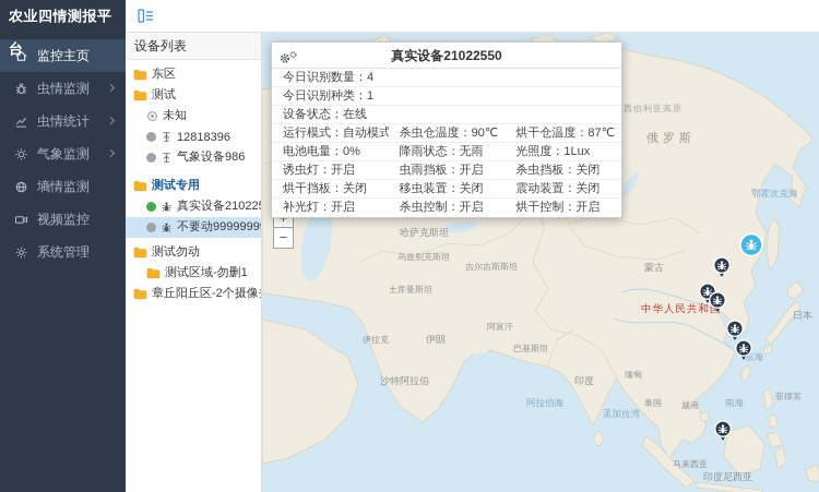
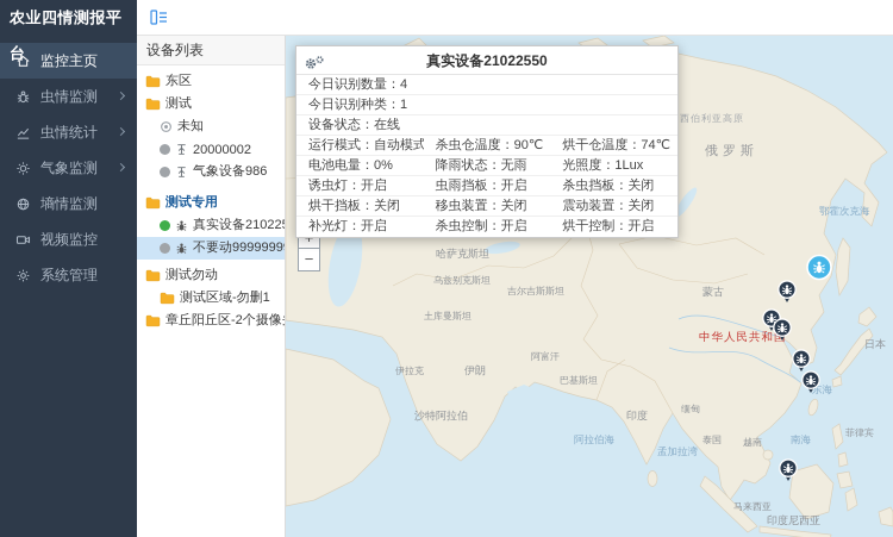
  农业四情测报平台
  监控主页
  虫情监测
  虫情统计
  气象监测
  墒情监测
  视频监控
  系统管理
  设备列表
  东区
  测试
  未知
- 12818396
+ 20000002
  气象设备986
  测试专用
  真实设备21022
  不要动9999999
  测试勿动
  测试区域-勿删1
  章丘阳丘区-2个摄像
  俄罗斯
  西伯利亚高原
  鄂霍次克海
  哈萨克斯坦
  蒙古
  中华人民共和国
  吉尔吉斯斯坦
  乌兹别克斯坦
  土库曼斯坦
  伊拉克
  伊朗
  阿富汗
  巴基斯坦
  沙特阿拉伯
  印度
  缅甸
  泰国
  越南
  日本
  菲律宾
  马来西亚
  印度尼西亚
  孟加拉湾
  阿拉伯海
  南海
  东海
  −
  真实设备21022550
  今日识别数量：4
  今日识别种类：1
  设备状态：在线
  运行模式：自动模式
  杀虫仓温度：90℃
- 烘干仓温度：87℃
+ 烘干仓温度：74℃
  电池电量：0%
  降雨状态：无雨
  光照度：1Lux
  诱虫灯：开启
  虫雨挡板：开启
  杀虫挡板：关闭
  烘干挡板：关闭
  移虫装置：关闭
  震动装置：关闭
  补光灯：开启
  杀虫控制：开启
  烘干控制：开启
